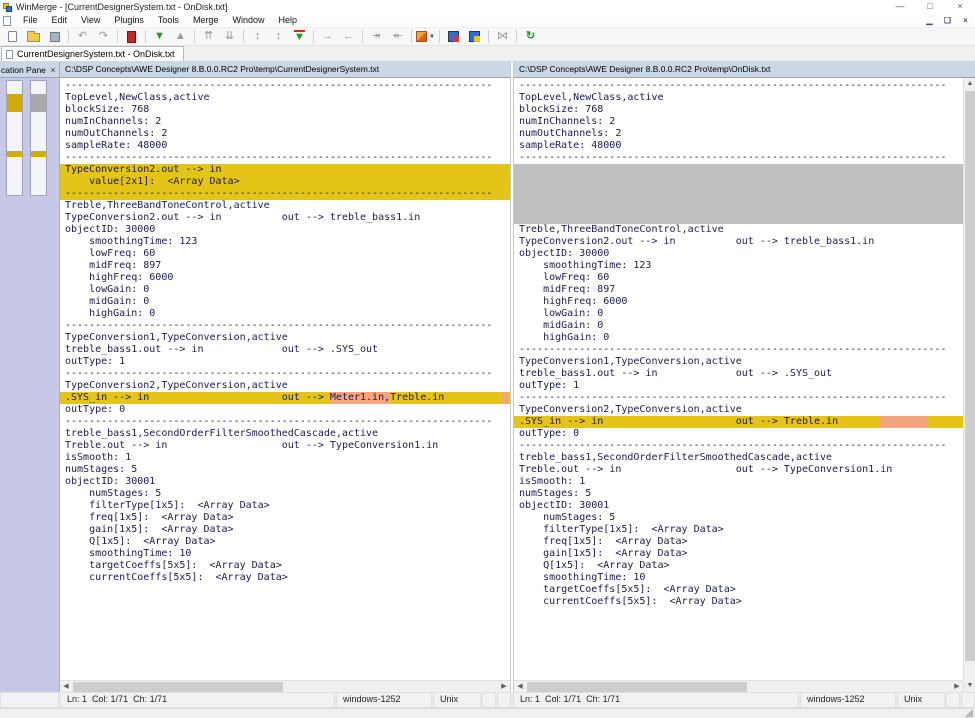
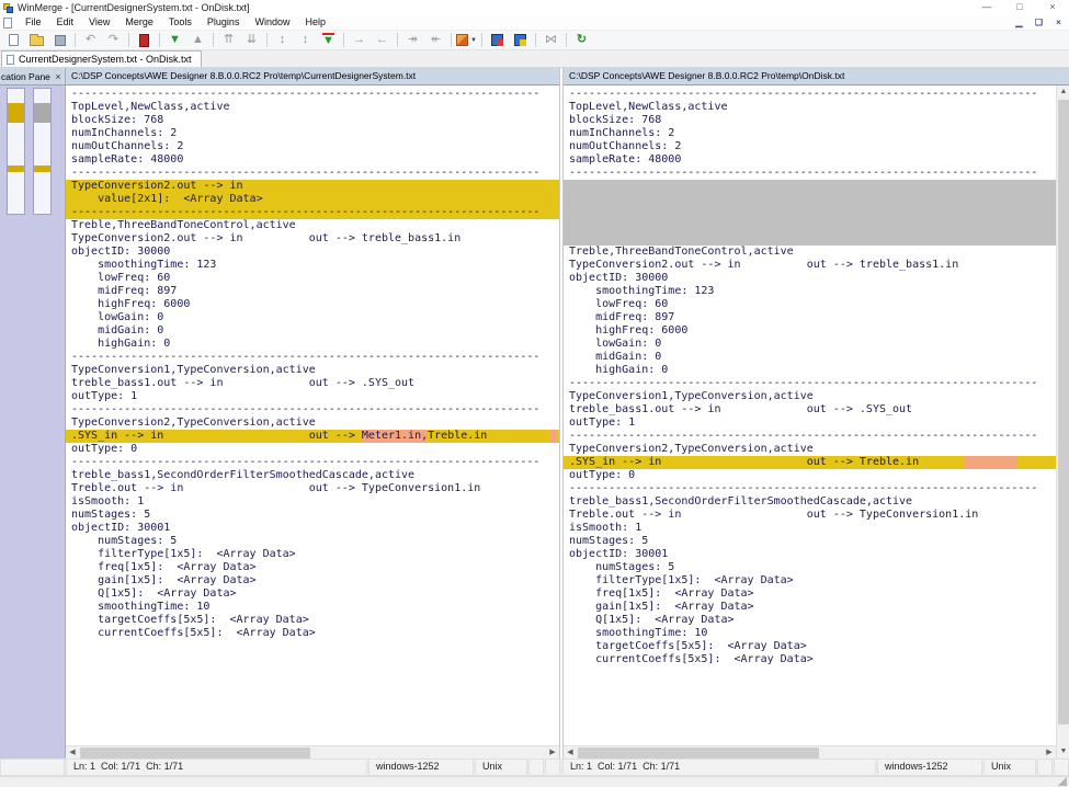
  WinMerge - [CurrentDesignerSystem.txt - OnDisk.txt]
  —
  □
  ×
  File
  Edit
  View
- Plugins
+ Merge
  Tools
- Merge
+ Plugins
  Window
  Help
  ▁
  ❏
  ×
  ↶
  ↷
  ▼
  ▲
  ⇈
  ⇊
  ↕
  ↕
  ▼
  →
  ←
  ↠
  ↞
  ⋈
  ↻
  CurrentDesignerSystem.txt - OnDisk.txt
  cation Pane
  ×
  C:\DSP Concepts\AWE Designer 8.B.0.0.RC2 Pro\temp\CurrentDesignerSystem.txt
  -----------------------------------------------------------------------
  TopLevel,NewClass,active
  blockSize: 768
  numInChannels: 2
  numOutChannels: 2
  sampleRate: 48000
  -----------------------------------------------------------------------
  TypeConversion2.out --> in
  value[2x1]: <Array Data>
  -----------------------------------------------------------------------
  Treble,ThreeBandToneControl,active
  TypeConversion2.out --> in out --> treble_bass1.in
  objectID: 30000
  smoothingTime: 123
  lowFreq: 60
  midFreq: 897
  highFreq: 6000
  lowGain: 0
  midGain: 0
  highGain: 0
  -----------------------------------------------------------------------
  TypeConversion1,TypeConversion,active
  treble_bass1.out --> in out --> .SYS_out
  outType: 1
  -----------------------------------------------------------------------
  TypeConversion2,TypeConversion,active
  .SYS_in --> in out --> Meter1.in,Treble.in
  outType: 0
  -----------------------------------------------------------------------
  treble_bass1,SecondOrderFilterSmoothedCascade,active
  Treble.out --> in out --> TypeConversion1.in
  isSmooth: 1
  numStages: 5
  objectID: 30001
  numStages: 5
  filterType[1x5]: <Array Data>
  freq[1x5]: <Array Data>
  gain[1x5]: <Array Data>
  Q[1x5]: <Array Data>
  smoothingTime: 10
  targetCoeffs[5x5]: <Array Data>
  currentCoeffs[5x5]: <Array Data>
  C:\DSP Concepts\AWE Designer 8.B.0.0.RC2 Pro\temp\OnDisk.txt
  -----------------------------------------------------------------------
  TopLevel,NewClass,active
  blockSize: 768
  numInChannels: 2
  numOutChannels: 2
  sampleRate: 48000
  -----------------------------------------------------------------------
  Treble,ThreeBandToneControl,active
  TypeConversion2.out --> in out --> treble_bass1.in
  objectID: 30000
  smoothingTime: 123
  lowFreq: 60
  midFreq: 897
  highFreq: 6000
  lowGain: 0
  midGain: 0
  highGain: 0
  -----------------------------------------------------------------------
  TypeConversion1,TypeConversion,active
  treble_bass1.out --> in out --> .SYS_out
  outType: 1
  -----------------------------------------------------------------------
  TypeConversion2,TypeConversion,active
  .SYS_in --> in out --> Treble.in
  outType: 0
  -----------------------------------------------------------------------
  treble_bass1,SecondOrderFilterSmoothedCascade,active
  Treble.out --> in out --> TypeConversion1.in
  isSmooth: 1
  numStages: 5
  objectID: 30001
  numStages: 5
  filterType[1x5]: <Array Data>
  freq[1x5]: <Array Data>
  gain[1x5]: <Array Data>
  Q[1x5]: <Array Data>
  smoothingTime: 10
  targetCoeffs[5x5]: <Array Data>
  currentCoeffs[5x5]: <Array Data>
  Ln: 1 Col: 1/71 Ch: 1/71
  windows-1252
  Unix
  Ln: 1 Col: 1/71 Ch: 1/71
  windows-1252
  Unix
